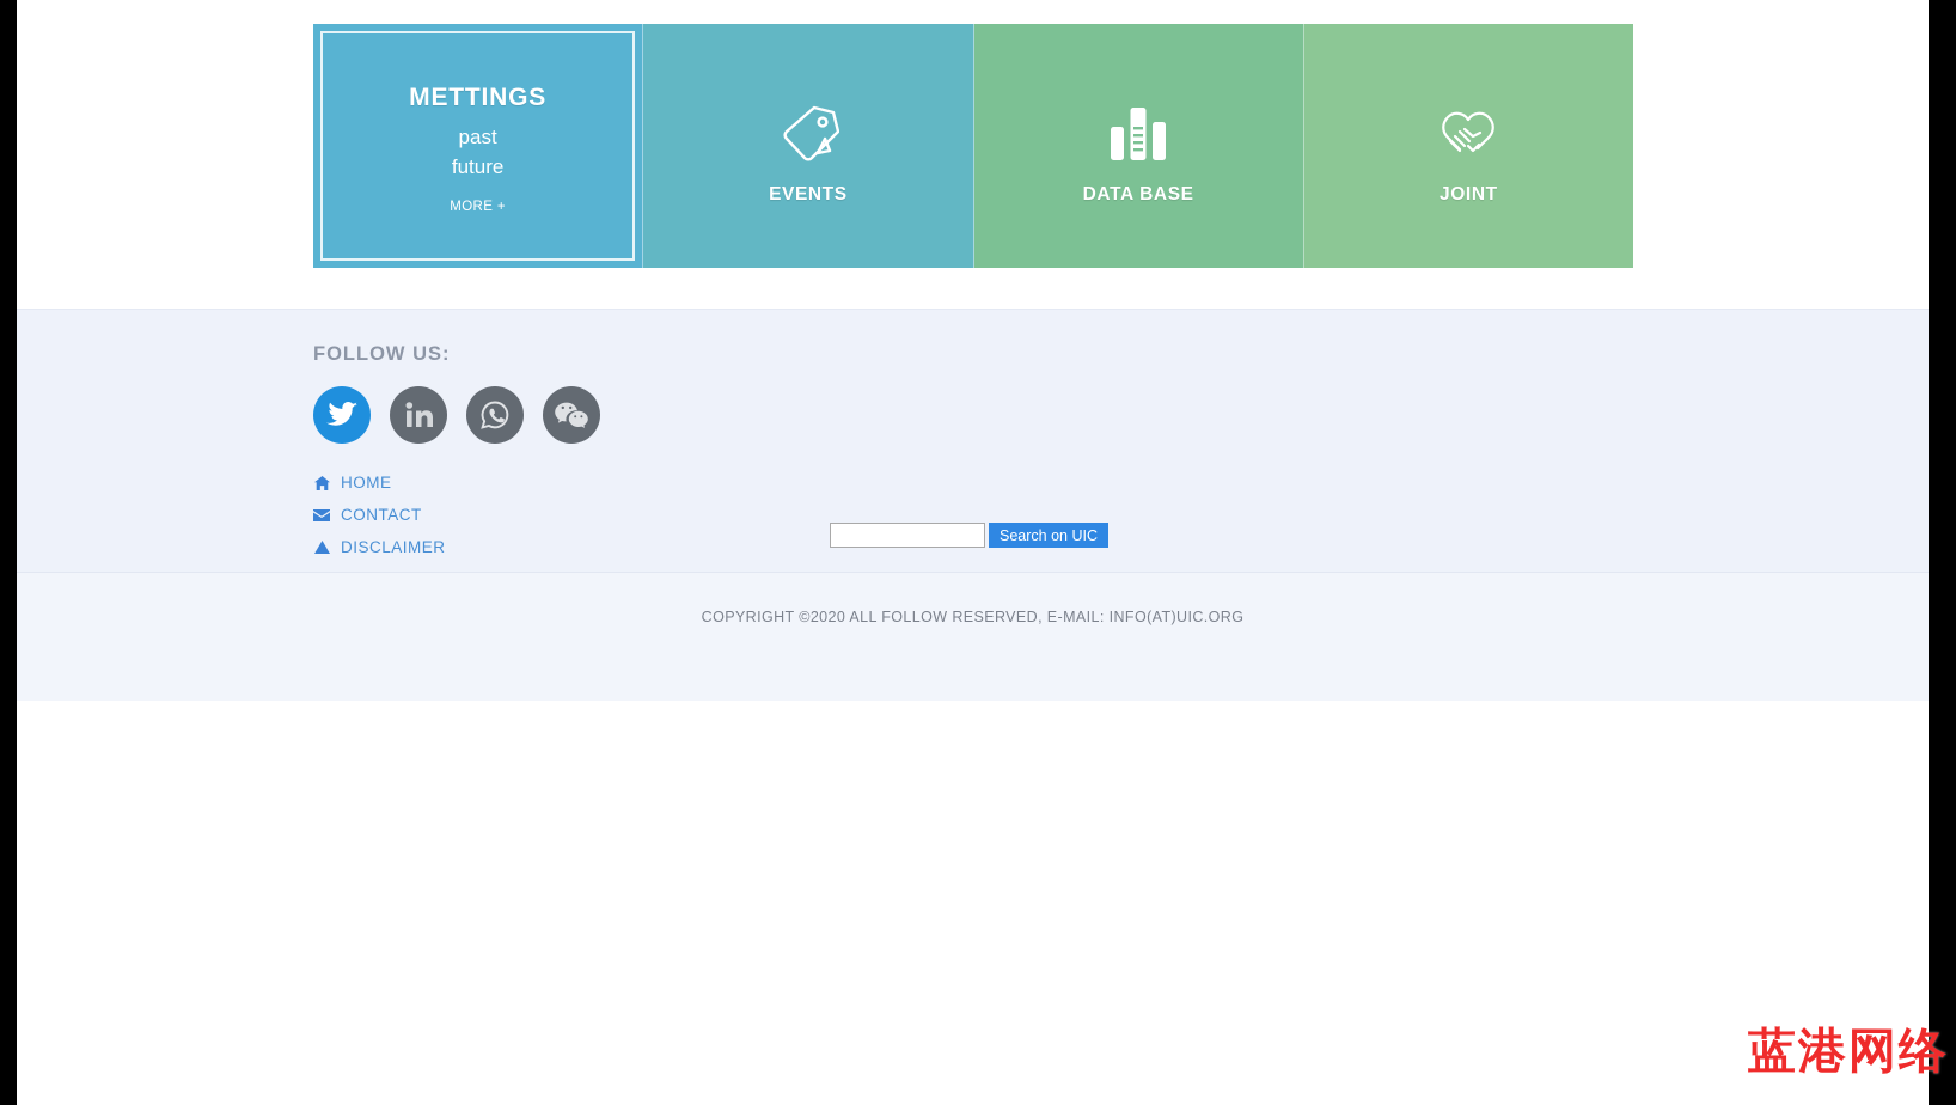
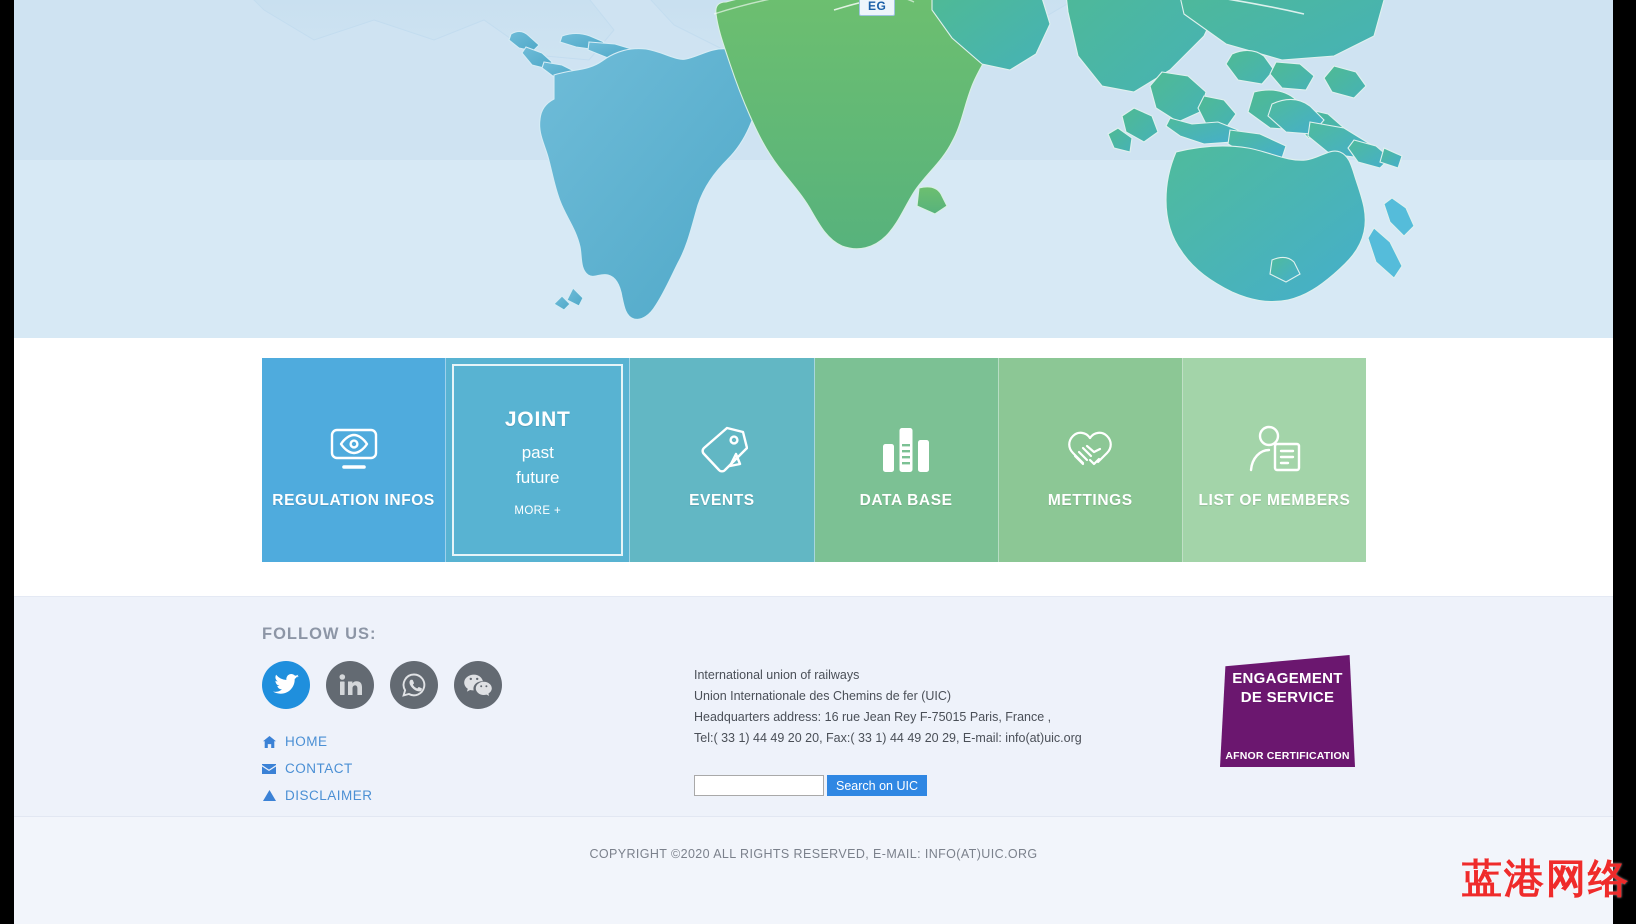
+ EG
+ REGULATION INFOS
- METTINGS
+ JOINT
  past
  future
  MORE +
  EVENTS
  DATA BASE
- JOINT
+ METTINGS
+ LIST OF MEMBERS
  FOLLOW US:
  HOME
  CONTACT
  DISCLAIMER
+ International union of railways
+ Union Internationale des Chemins de fer (UIC)
+ Headquarters address: 16 rue Jean Rey F-75015 Paris, France ,
+ Tel:( 33 1) 44 49 20 20, Fax:( 33 1) 44 49 20 29, E-mail: info(at)uic.org
  Search on UIC
+ ENGAGEMENT
+ DE SERVICE
+ AFNOR CERTIFICATION
- COPYRIGHT ©2020 ALL FOLLOW RESERVED, E-MAIL: INFO(AT)UIC.ORG
+ COPYRIGHT ©2020 ALL RIGHTS RESERVED, E-MAIL: INFO(AT)UIC.ORG
  蓝港网络
